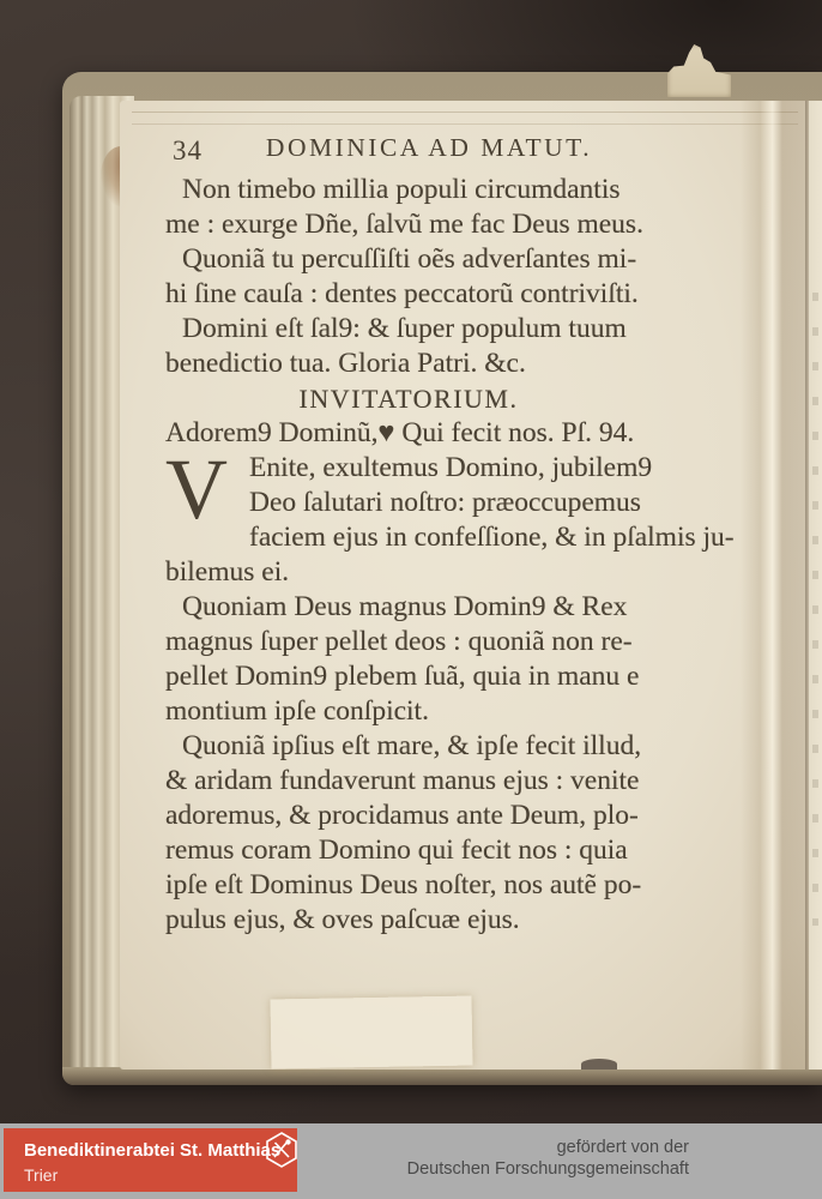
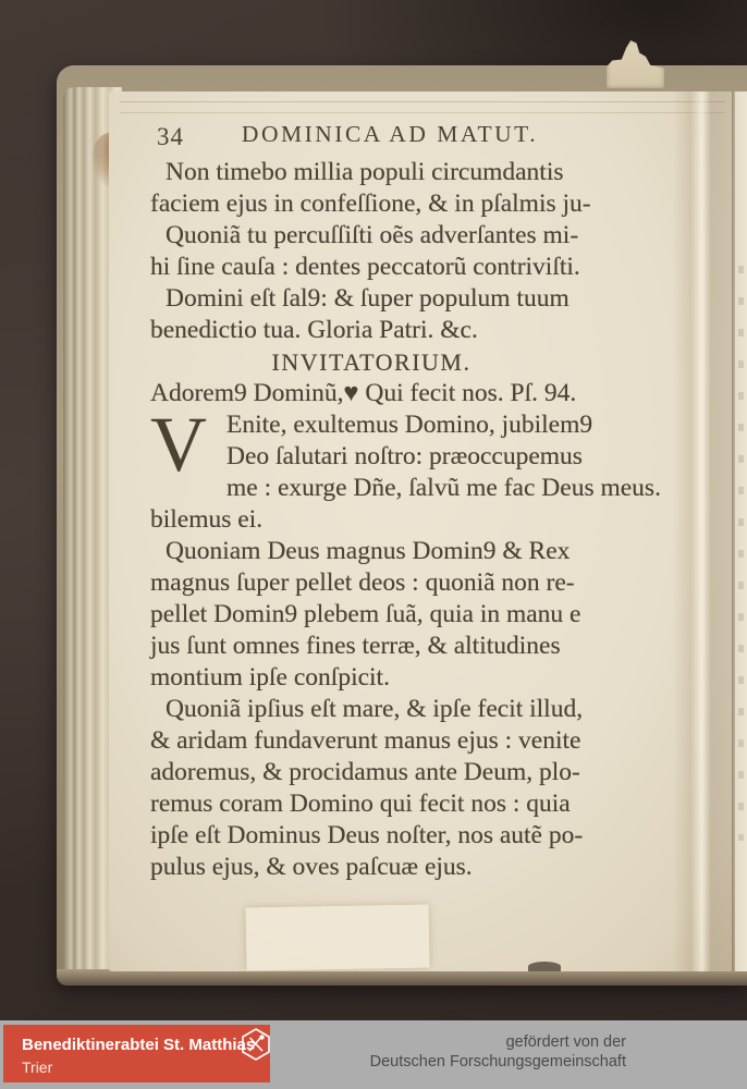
  34
  DOMINICA AD MATUT.
  Non timebo millia populi circumdantis
- me : exurge Dñe, ſalvũ me fac Deus meus.
+ faciem ejus in confeſſione, & in pſalmis ju-
  Quoniã tu percuſſiſti oẽs adverſantes mi-
  hi ſine cauſa : dentes peccatorũ contriviſti.
  Domini eſt ſal9: & ſuper populum tuum
  benedictio tua. Gloria Patri. &c.
  INVITATORIUM.
  Adorem9 Dominũ,♥ Qui fecit nos. Pſ. 94.
  V
  Enite, exultemus Domino, jubilem9
  Deo ſalutari noſtro: præoccupemus
- faciem ejus in confeſſione, & in pſalmis ju-
+ me : exurge Dñe, ſalvũ me fac Deus meus.
  bilemus ei.
  Quoniam Deus magnus Domin9 & Rex
  magnus ſuper pellet deos : quoniã non re-
  pellet Domin9 plebem ſuã, quia in manu e
+ jus ſunt omnes fines terræ, & altitudines
  montium ipſe conſpicit.
  Quoniã ipſius eſt mare, & ipſe fecit illud,
  & aridam fundaverunt manus ejus : venite
  adoremus, & procidamus ante Deum, plo-
  remus coram Domino qui fecit nos : quia
  ipſe eſt Dominus Deus noſter, nos autẽ po-
  pulus ejus, & oves paſcuæ ejus.
  Benediktinerabtei St. Matthias
  Trier
  gefördert von der
  Deutschen Forschungsgemeinschaft
